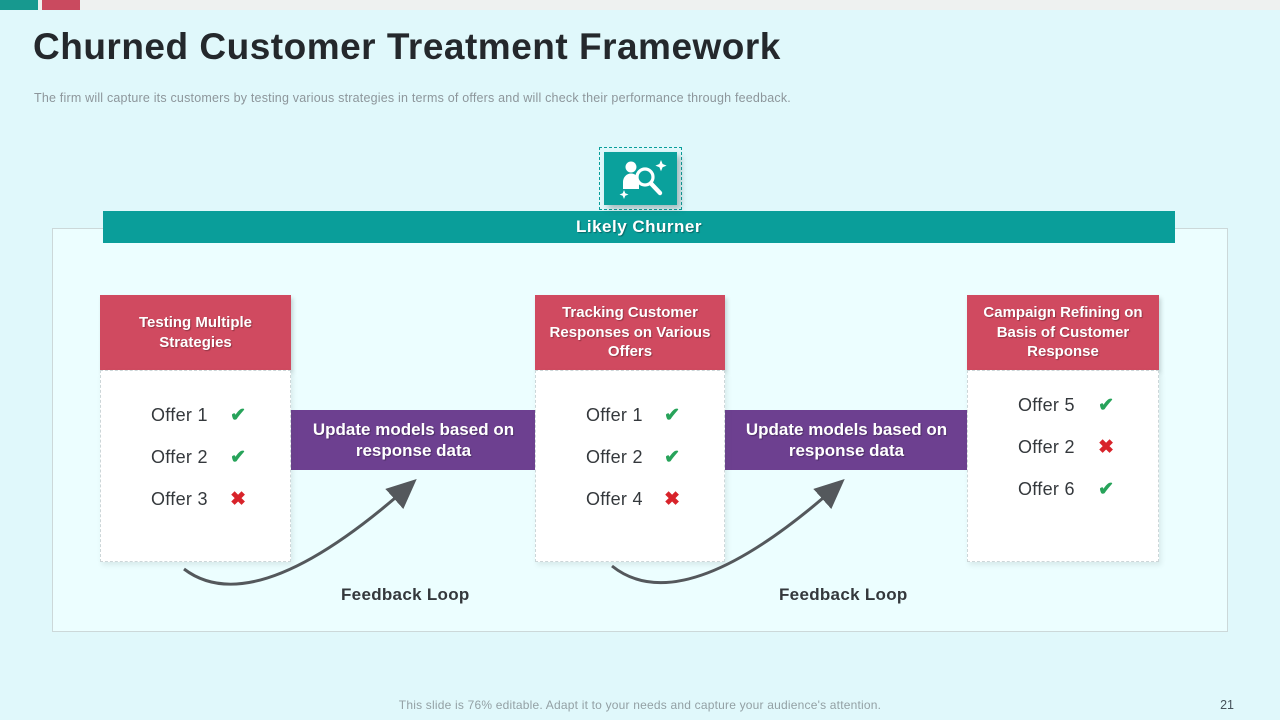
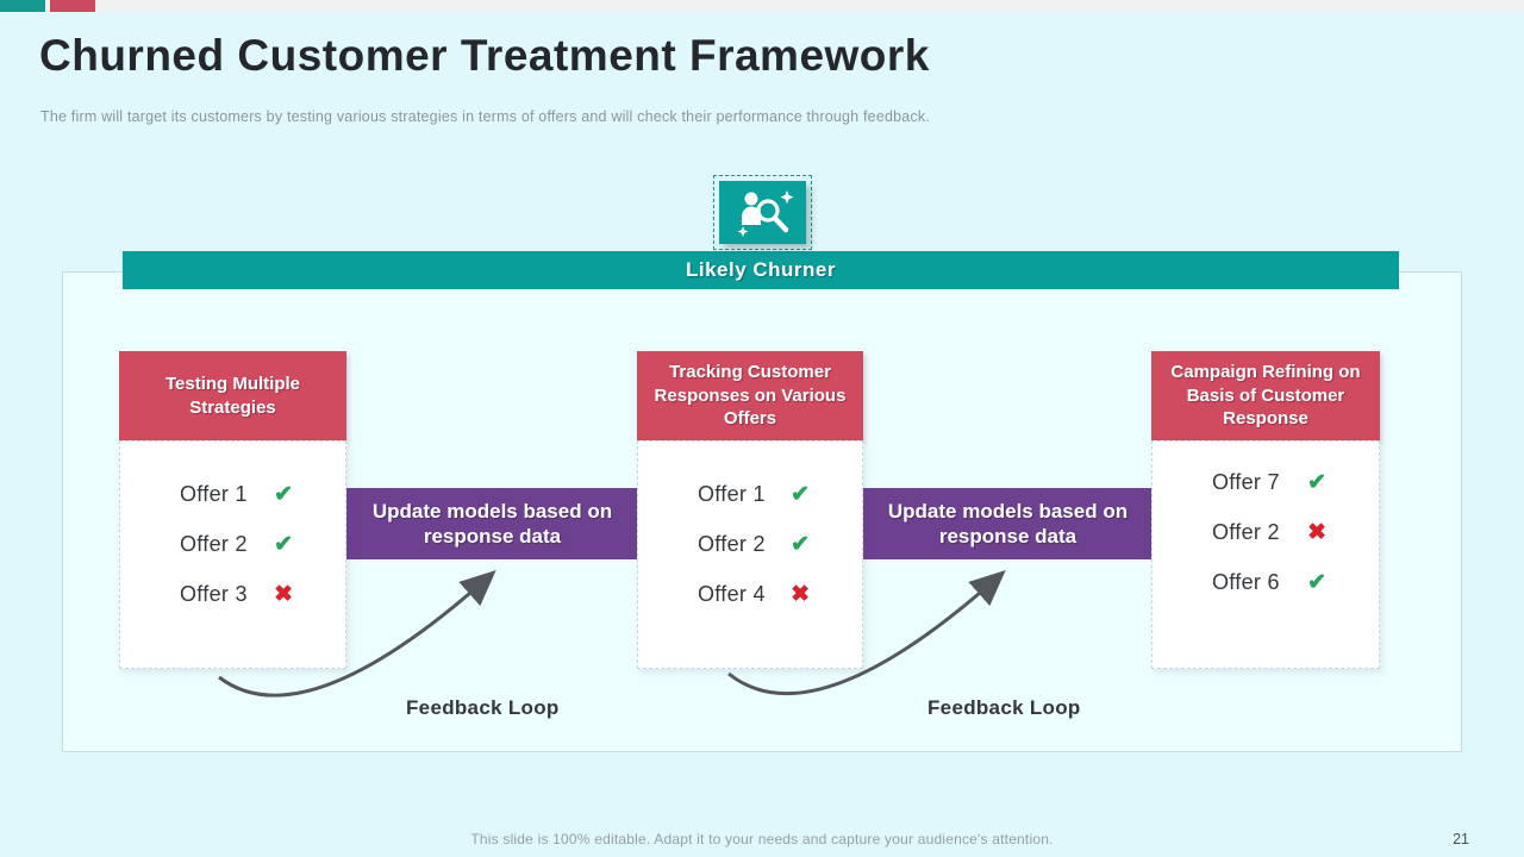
  Churned Customer Treatment Framework
- The firm will capture its customers by testing various strategies in terms of offers and will check their performance through feedback.
+ The firm will target its customers by testing various strategies in terms of offers and will check their performance through feedback.
  Likely Churner
  Testing Multiple Strategies
  Offer 1
  ✔
  Offer 2
  ✔
  Offer 3
  ✖
  Update models based on response data
  Tracking Customer Responses on Various Offers
  Offer 1
  ✔
  Offer 2
  ✔
  Offer 4
  ✖
  Update models based on response data
  Campaign Refining on Basis of Customer Response
- Offer 5
+ Offer 7
  ✔
  Offer 2
  ✖
  Offer 6
  ✔
  Feedback Loop
  Feedback Loop
- This slide is 76% editable. Adapt it to your needs and capture your audience's attention.
+ This slide is 100% editable. Adapt it to your needs and capture your audience's attention.
  21
